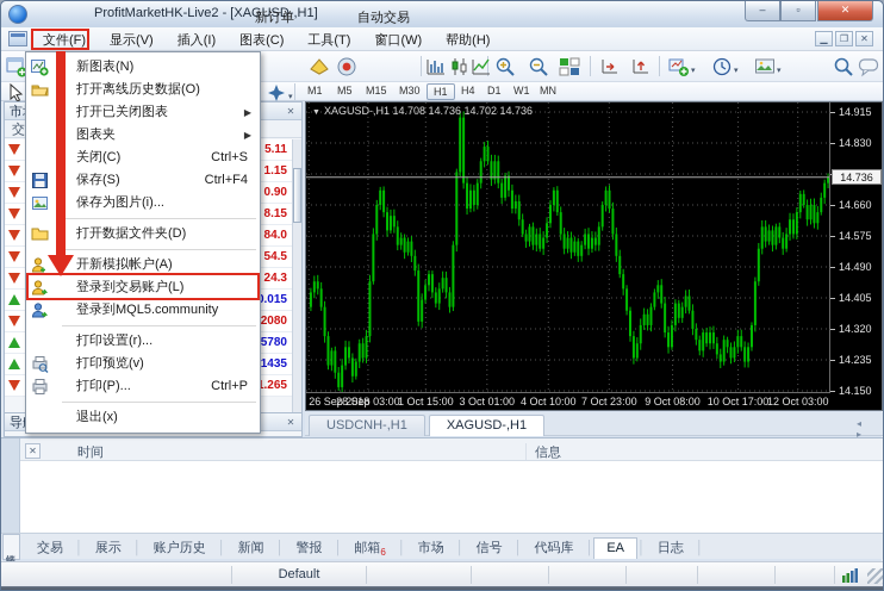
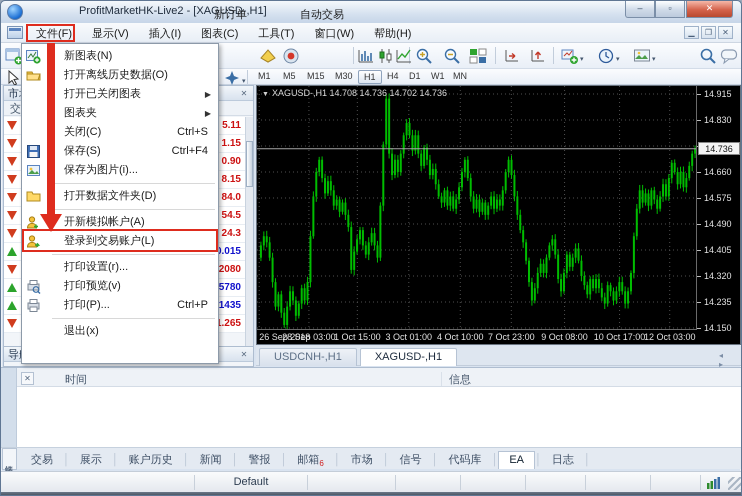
  ProfitMarketHK-Live2 - [XAGUSD-,H1]
  ‒
  ▫
  ✕
  文件(F)
  显示(V)
  插入(I)
  图表(C)
  工具(T)
  窗口(W)
  帮助(H)
  ▁
  ❐
  ✕
  新订单
  自动交易
  M1
  M5
  M15
  M30
  H1
  H4
  D1
  W1
  MN
  ✕
  5.11
  1.15
  0.90
  8.15
  84.0
  54.5
  24.3
  .015
  2080
  5780
  1435
  .265
  ✕
  XAGUSD-,H1 14.708 14.736 14.702 14.736
  14.915
  14.830
  14.660
  14.575
  14.490
  14.405
  14.320
  14.235
  14.150
  14.736
  26 Sep 2018
  28 Sep 03:00
  1 Oct 15:00
  3 Oct 01:00
  4 Oct 10:00
  7 Oct 23:00
  9 Oct 08:00
  10 Oct 17:00
  12 Oct 03:00
  USDCNH-,H1 XAGUSD-,H1
  ◂ ▸
  ✕
  时间
  信息
  交易
  展示
  │
  账户历史
  │
  新闻
  │
  警报
  │
  邮箱6
  │
  市场
  │
  信号
  │
  代码库
  │
  EA
  日志
  │
  Default
  新图表(N)
  打开离线历史数据(O)
  打开已关闭图表
  ▶
  图表夹
  ▶
  关闭(C)
  Ctrl+S
  保存(S)
  Ctrl+F4
  保存为图片(i)...
  打开数据文件夹(D)
  开新模拟帐户(A)
  登录到交易账户(L)
- 登录到MQL5.community
  打印设置(r)...
  打印预览(v)
  打印(P)...
  Ctrl+P
  退出(x)
